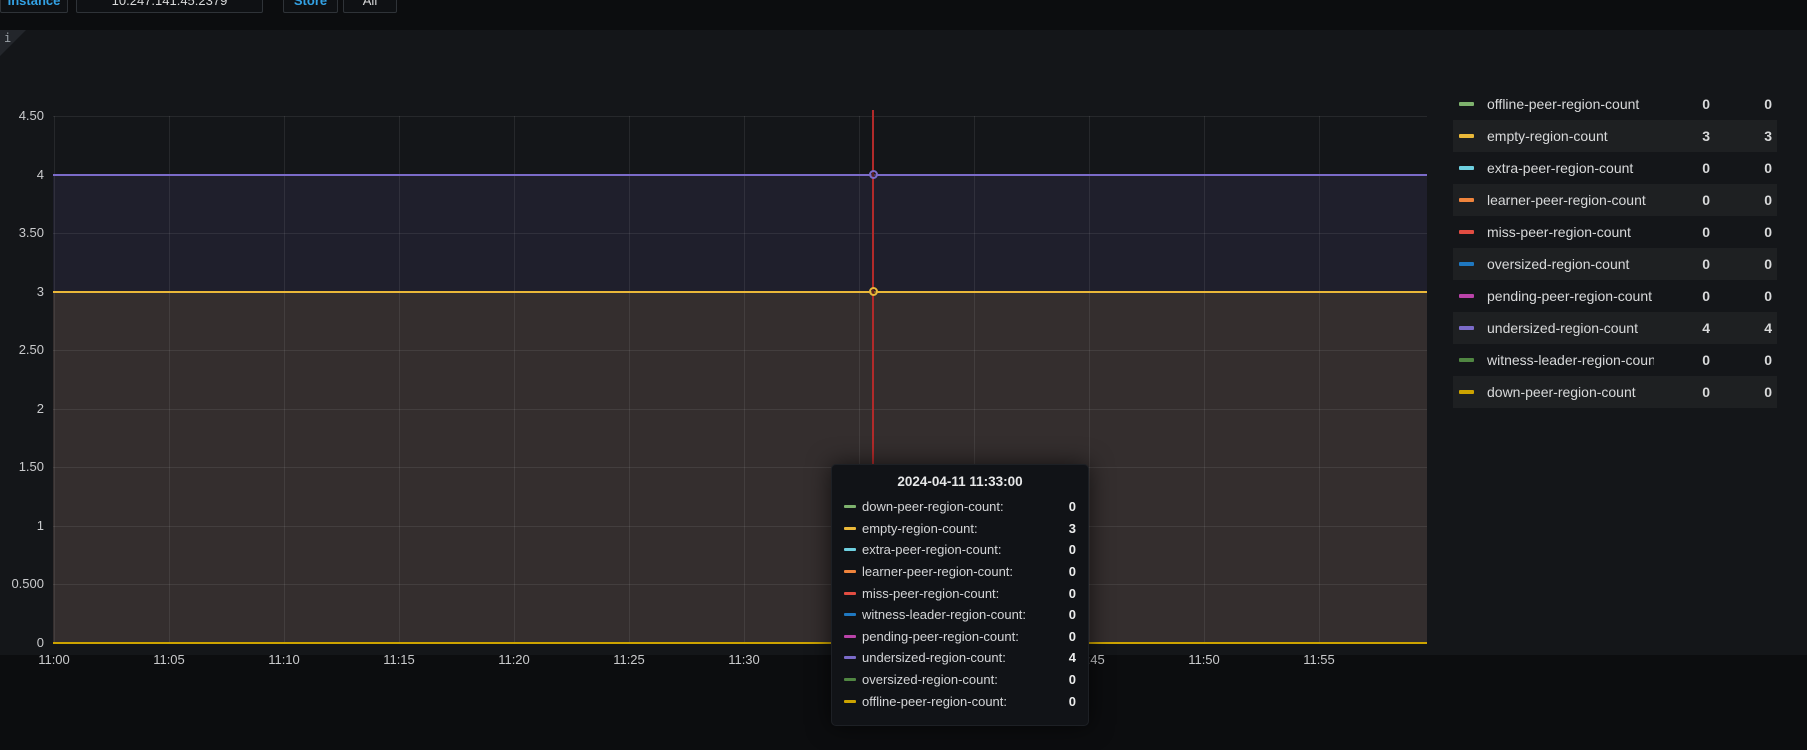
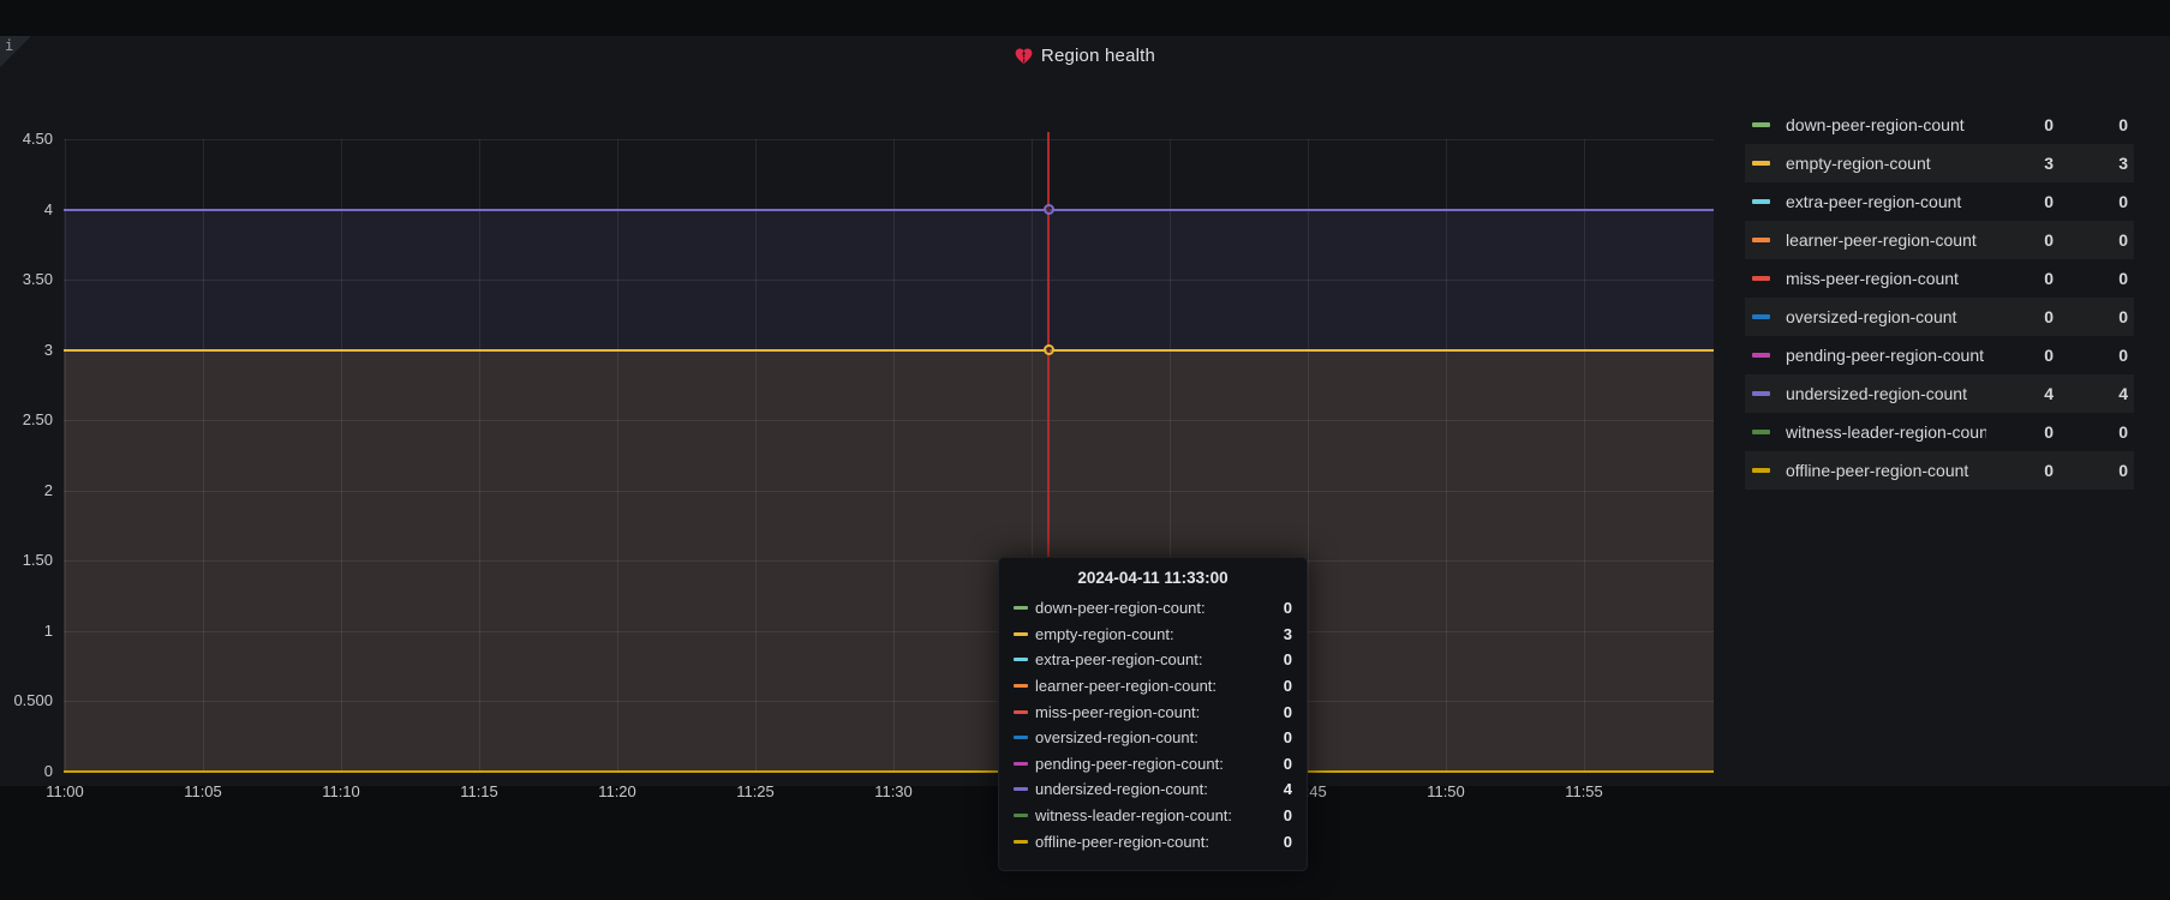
- Instance
- 10.247.141.45:2379
- Store
- All
  i
+ Region health
  0
  0.500
  1
  1.50
  2
  2.50
  3
  3.50
  4
  4.50
  11:00
  11:05
  11:10
  11:15
  11:20
  11:25
  11:30
  11:50
  11:55
- offline-peer-region-count
+ down-peer-region-count
  0
  0
  empty-region-count
  3
  3
  extra-peer-region-count
  0
  0
  learner-peer-region-count
  0
  0
  miss-peer-region-count
  0
  0
  oversized-region-count
  0
  0
  pending-peer-region-count
  0
  0
  undersized-region-count
  4
  4
  witness-leader-region-coun
  0
  0
- down-peer-region-count
+ offline-peer-region-count
  0
  0
  2024-04-11 11:33:00
  down-peer-region-count:
  0
  empty-region-count:
  3
  extra-peer-region-count:
  0
  learner-peer-region-count:
  0
  miss-peer-region-count:
  0
- witness-leader-region-count:
+ oversized-region-count:
  0
  pending-peer-region-count:
  0
  undersized-region-count:
  4
- oversized-region-count:
+ witness-leader-region-count:
  0
  offline-peer-region-count:
  0
